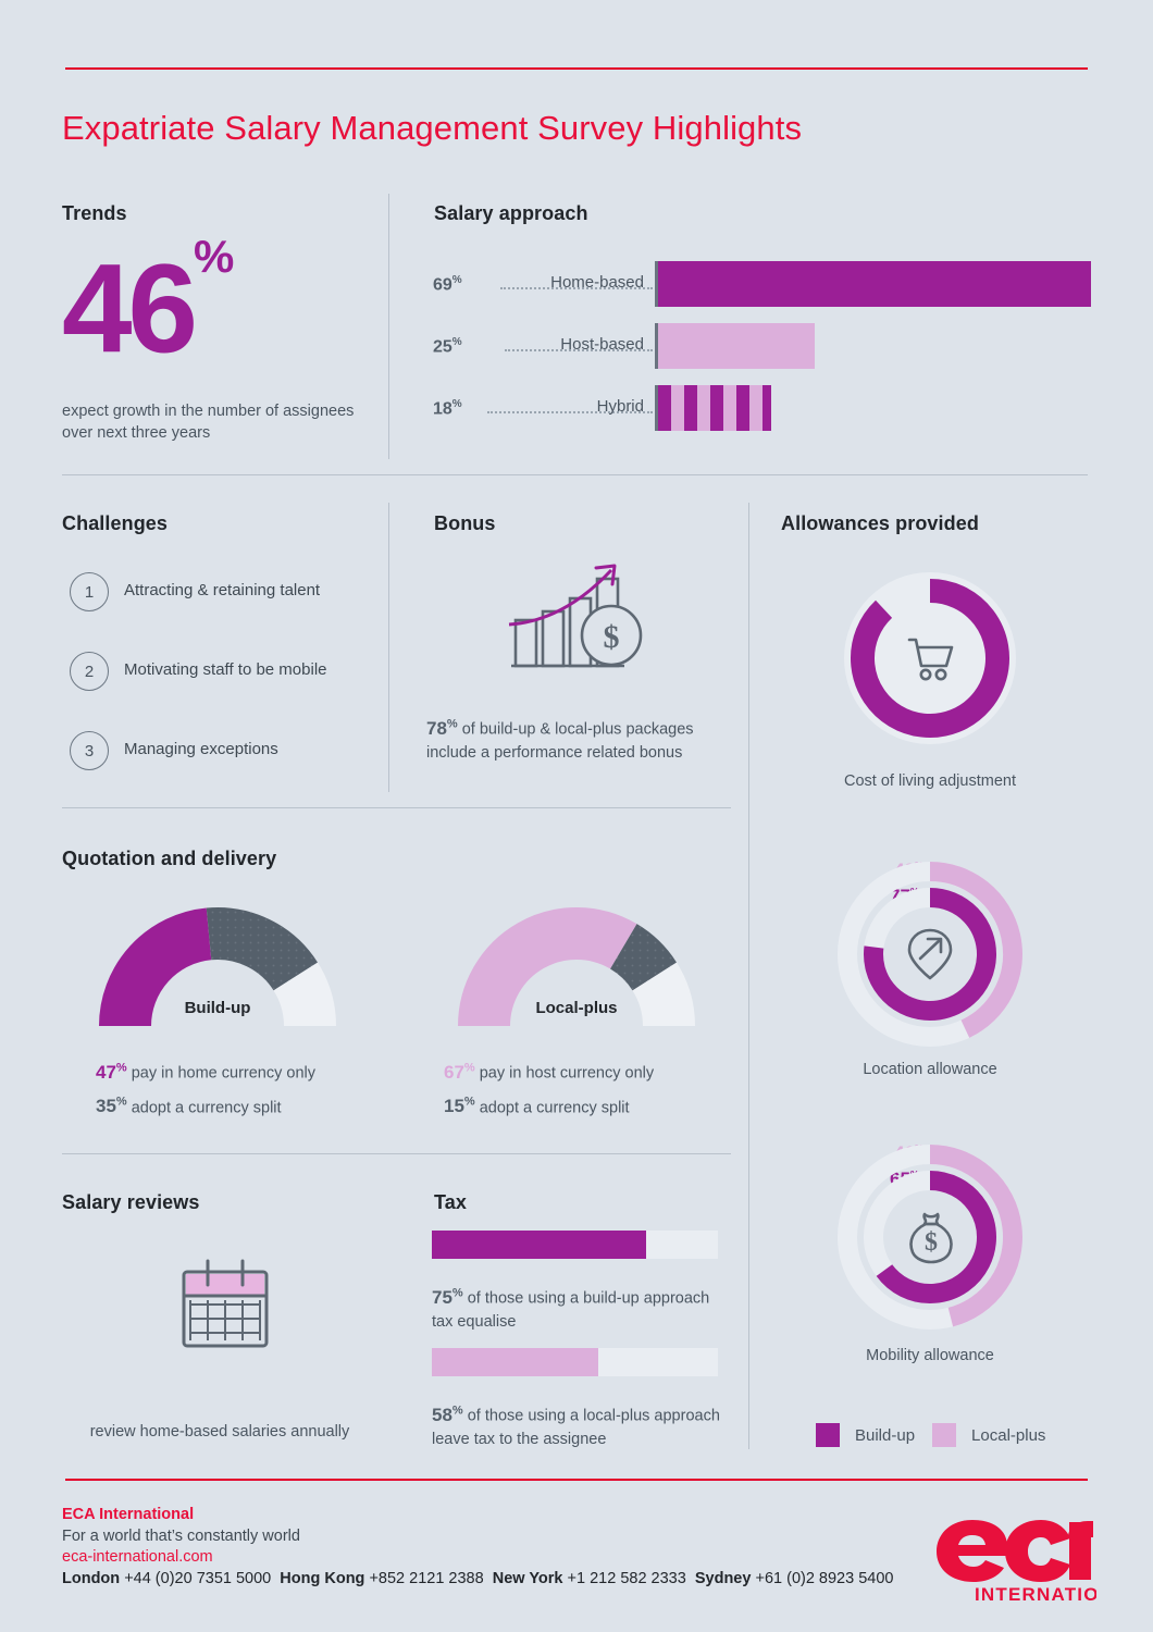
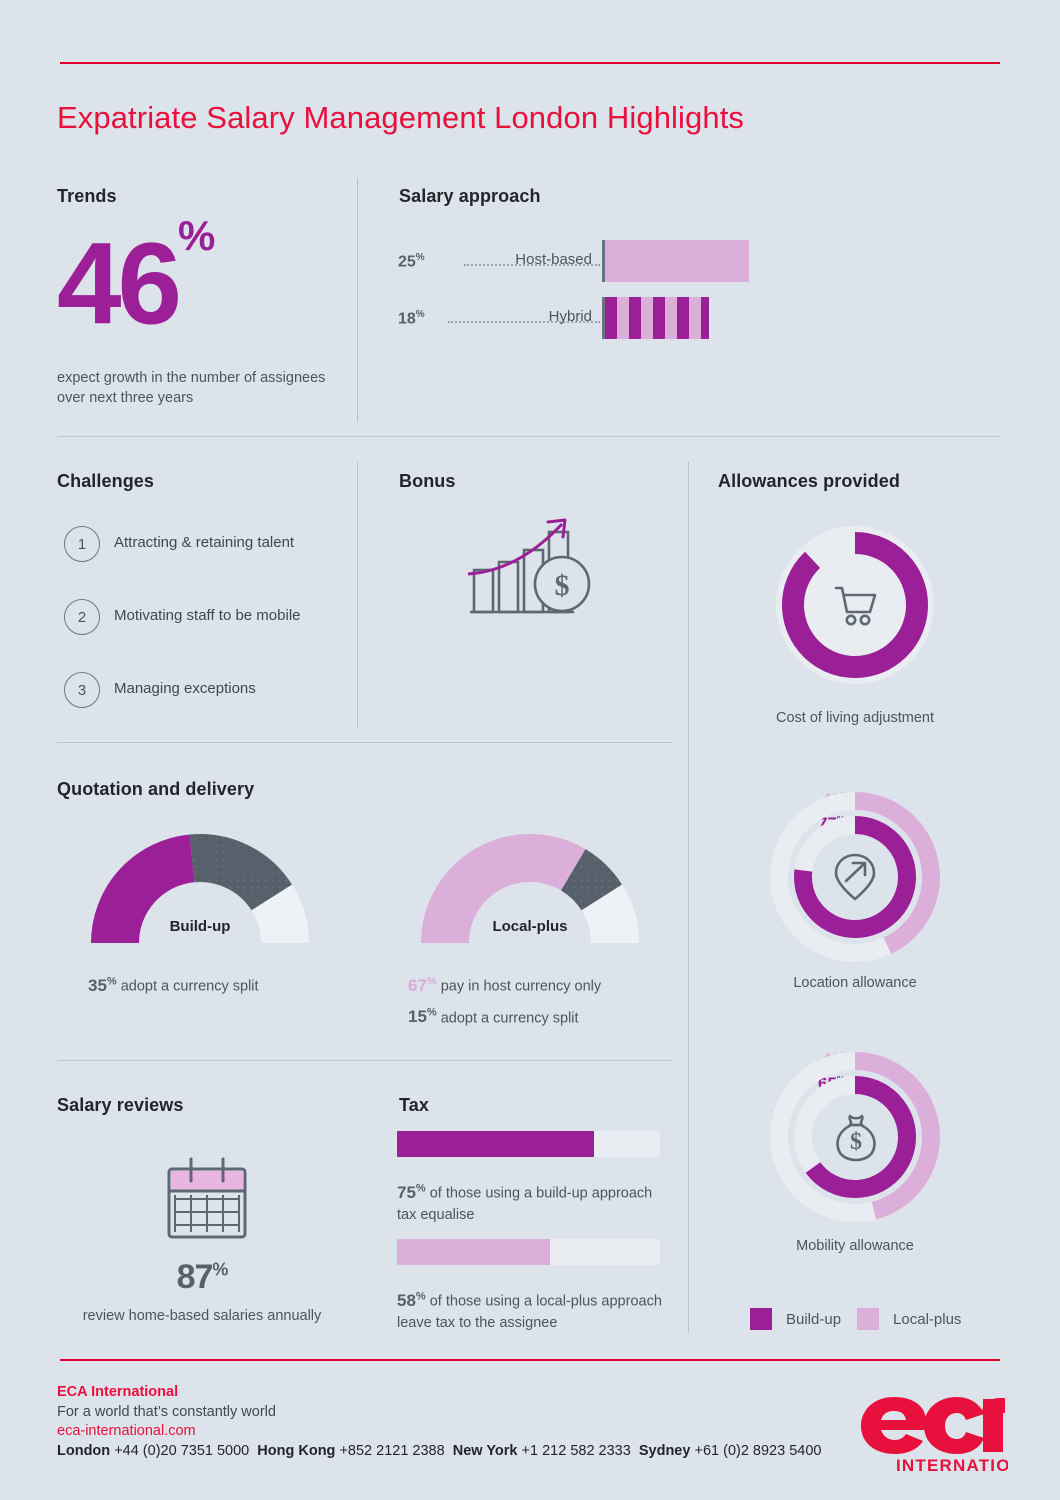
- Expatriate Salary Management Survey Highlights
+ Expatriate Salary Management London Highlights
  Trends
  46%
  expect growth in the number of assignees over next three years
  Salary approach
- 69%
- Home-based
  25%
  Host-based
  18%
  Hybrid
  Challenges
  1
  Attracting & retaining talent
  2
  Motivating staff to be mobile
  3
  Managing exceptions
  Bonus
  $
- 78% of build-up & local-plus packages include a performance related bonus
  Allowances provided
  Cost of living adjustment
  Location allowance
  $
  Mobility allowance
  Quotation and delivery
  Build-up
- 47% pay in home currency only
  35% adopt a currency split
  Local-plus
  67% pay in host currency only
  15% adopt a currency split
  Salary reviews
+ 87%
  review home-based salaries annually
  Tax
  75% of those using a build-up approach tax equalise
  58% of those using a local-plus approach leave tax to the assignee
  Build-up
  Local-plus
  ECA International
  For a world that’s constantly world
  eca-international.com
  London +44 (0)20 7351 5000 Hong Kong +852 2121 2388 New York +1 212 582 2333 Sydney +61 (0)2 8923 5400
  INTERNATIO
